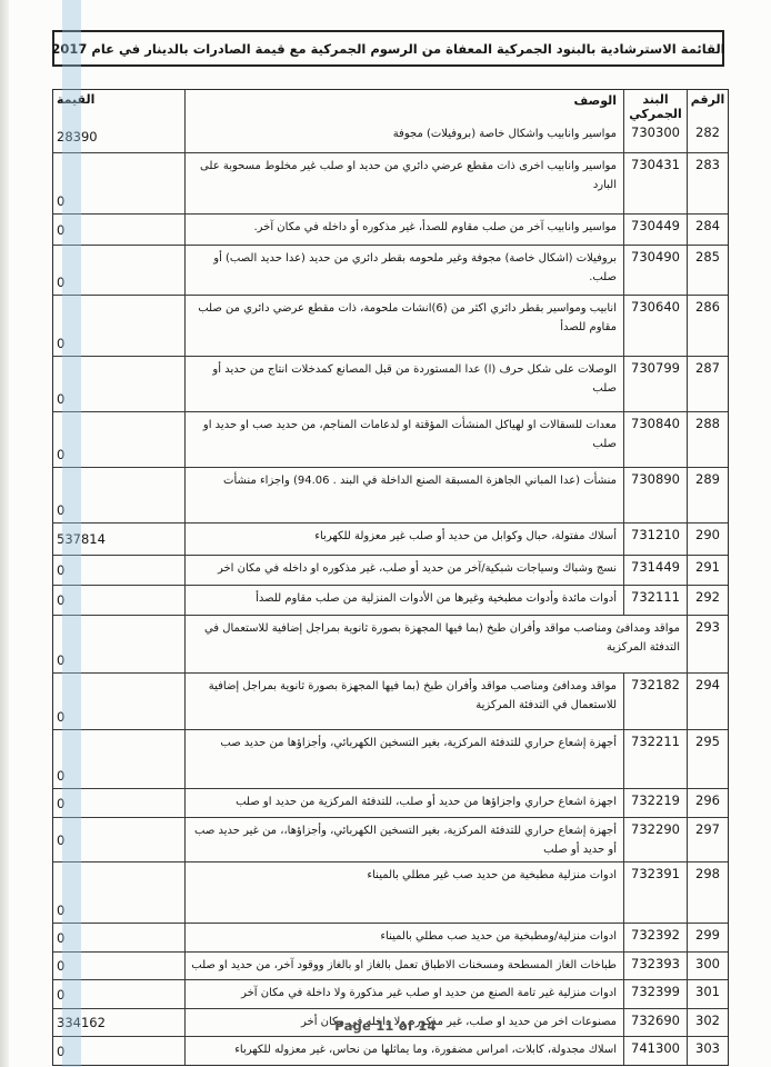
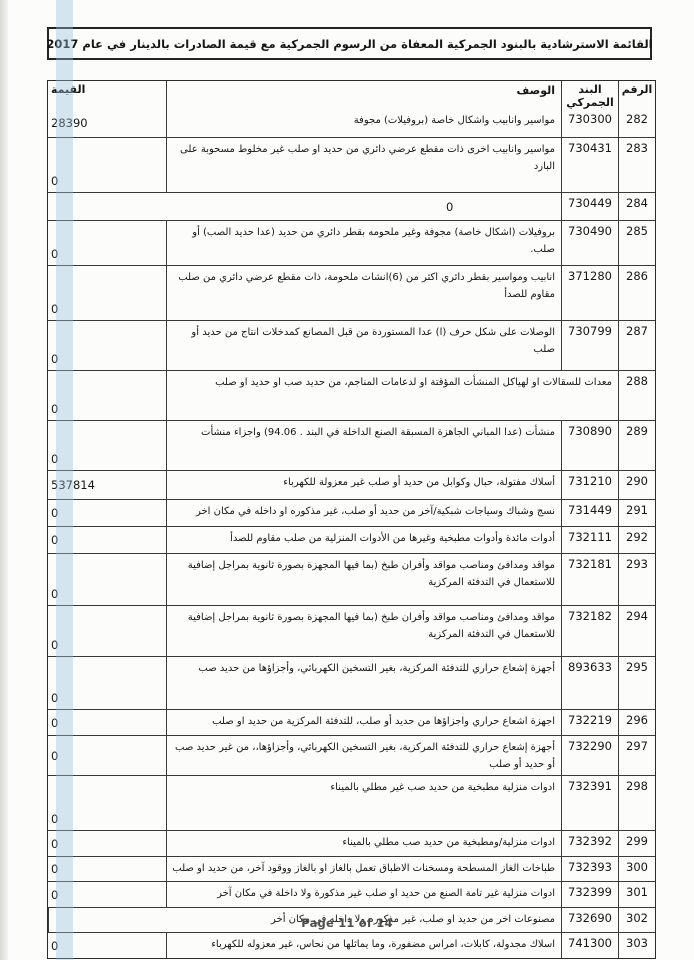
  القائمة الاسترشادية بالبنود الجمركية المعفاة من الرسوم الجمركية مع قيمة الصادرات بالدينار في عام 2017
  الرقم
  البند الجمركي
  الوصف
  القيمة
  282
  730300
  مواسير وانابيب واشكال خاصة (بروفيلات) مجوفة
  28390
  283
  730431
  مواسير وانابيب اخرى ذات مقطع عرضي دائري من حديد او صلب غير مخلوط مسحوبة على البارد
  0
  284
  730449
- مواسير وانابيب آخر من صلب مقاوم للصدأ، غير مذكوره أو داخله في مكان آخر.
  0
  285
  730490
  بروفيلات (اشكال خاصة) مجوفة وغير ملحومه بقطر دائري من حديد (عدا حديد الصب) أو صلب.
  0
  286
- 730640
+ 371280
  انابيب ومواسير بقطر دائري اكثر من (6)انشات ملحومة، ذات مقطع عرضي دائري من صلب مقاوم للصدأ
  0
  287
  730799
  الوصلات على شكل حرف (ا) عدا المستوردة من قبل المصانع كمدخلات انتاج من حديد أو صلب
  0
  288
- 730840
  معدات للسقالات او لهياكل المنشأت المؤقتة او لدعامات المناجم، من حديد صب او حديد او صلب
  0
  289
  730890
  منشأت (عدا المباني الجاهزة المسبقة الصنع الداخلة في البند . 94.06) واجزاء منشأت
  0
  290
  731210
  أسلاك مفتولة، حبال وكوابل من حديد أو صلب غير معزولة للكهرباء
  537814
  291
  731449
  نسج وشباك وسياجات شبكية/آخر من حديد أو صلب، غير مذكوره او داخله في مكان اخر
  0
  292
  732111
  أدوات مائدة وأدوات مطبخية وغيرها من الأدوات المنزلية من صلب مقاوم للصدأ
  0
  293
+ 732181
  مواقد ومدافئ ومناصب مواقد وأفران طبخ (بما فيها المجهزة بصورة ثانوية بمراجل إضافية للاستعمال في التدفئة المركزية
  0
  294
  732182
  مواقد ومدافئ ومناصب مواقد وأفران طبخ (بما فيها المجهزة بصورة ثانوية بمراجل إضافية للاستعمال في التدفئة المركزية
  0
  295
- 732211
+ 893633
  أجهزة إشعاع حراري للتدفئة المركزية، بغير التسخين الكهربائي، وأجزاؤها من حديد صب
  0
  296
  732219
  اجهزة اشعاع حراري واجزاؤها من حديد أو صلب، للتدفئة المركزية من حديد او صلب
  0
  297
  732290
  أجهزة إشعاع حراري للتدفئة المركزية، بغير التسخين الكهربائي، وأجزاؤها،، من غير حديد صب أو حديد أو صلب
  0
  298
  732391
  ادوات منزلية مطبخية من حديد صب غير مطلي بالميناء
  0
  299
  732392
  ادوات منزلية/ومطبخية من حديد صب مطلي بالميناء
  0
  300
  732393
  طباخات الغاز المسطحة ومسخنات الاطباق تعمل بالغاز او بالغاز ووقود آخر، من حديد او صلب
  0
  301
  732399
  ادوات منزلية غير تامة الصنع من حديد او صلب غير مذكورة ولا داخلة في مكان آخر
  0
  302
  732690
  مصنوعات اخر من حديد او صلب، غير مذكوره ولا داخله في مكان أخر
- 334162
  303
  741300
  اسلاك مجدولة، كابلات، امراس مضفورة، وما يماثلها من نحاس، غير معزوله للكهرباء
  0
  Page 11 of 14
